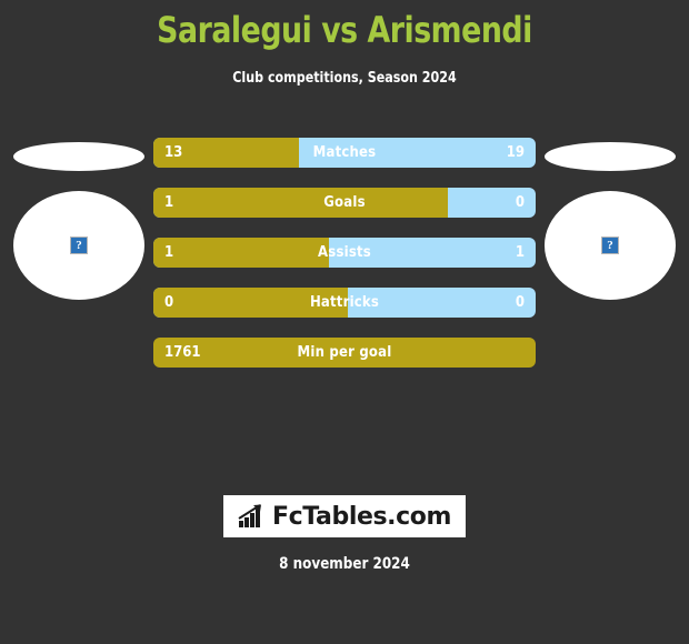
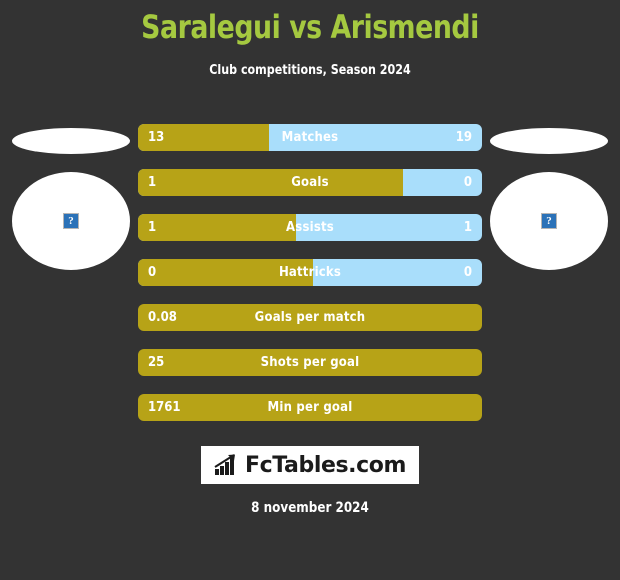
  Saralegui vs Arismendi
  Club competitions, Season 2024
  ?
  ?
  13
  Matches
  19
  1
  Goals
  0
  1
  Assists
  1
  0
  Hattricks
  0
+ 0.08
+ Goals per match
+ 25
+ Shots per goal
  1761
  Min per goal
  FcTables.com
  8 november 2024
